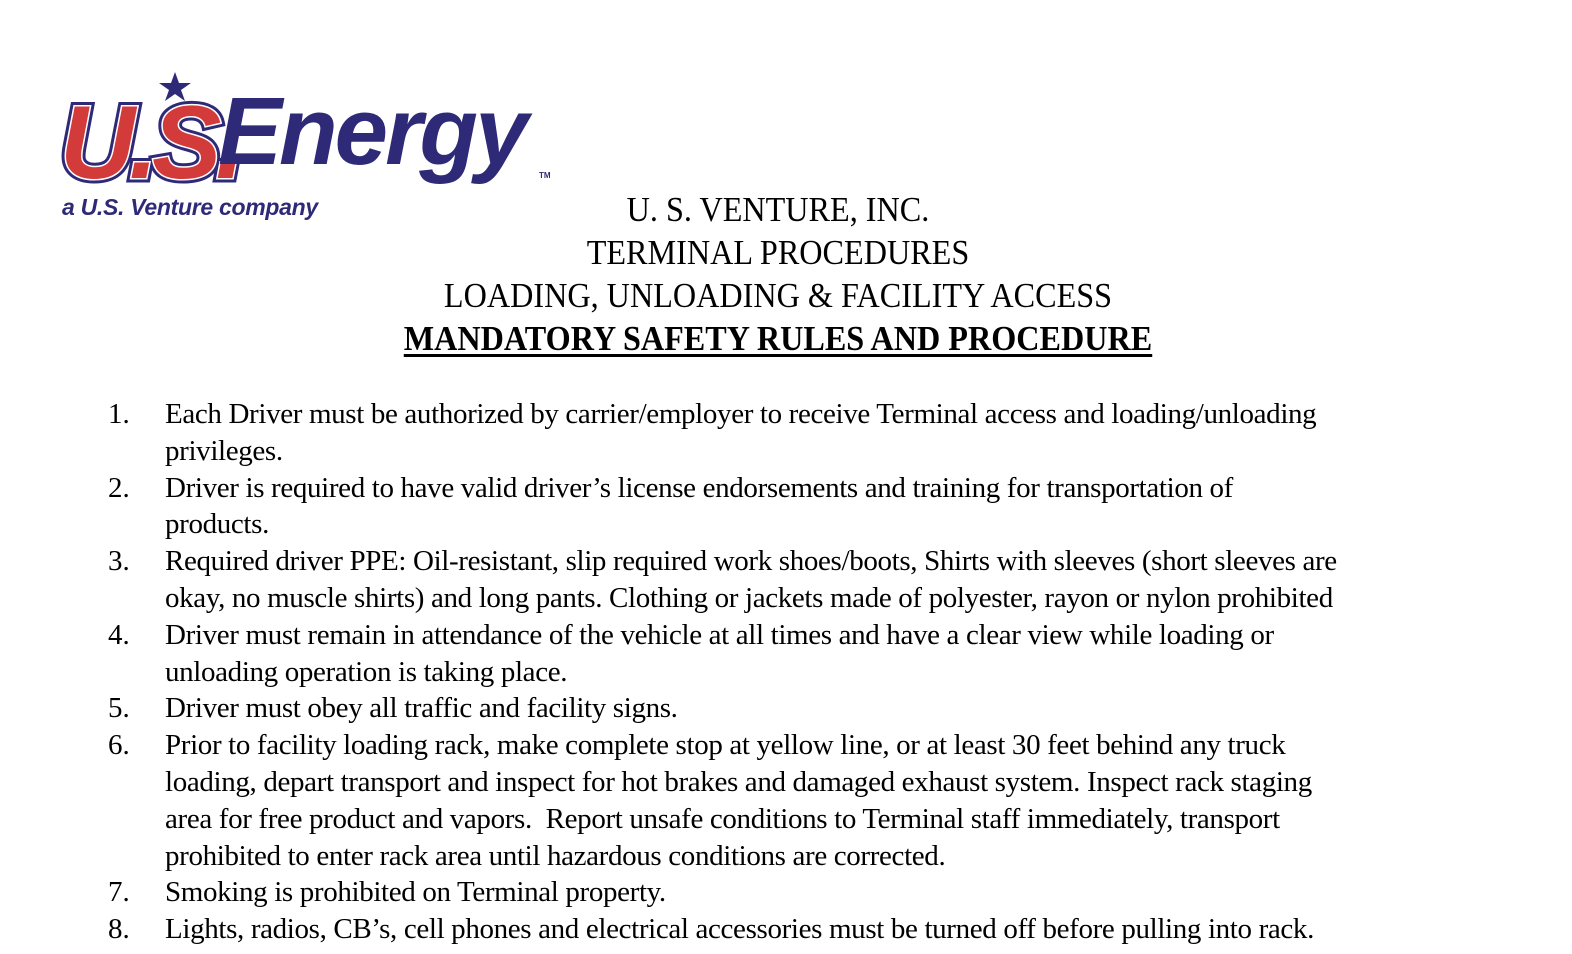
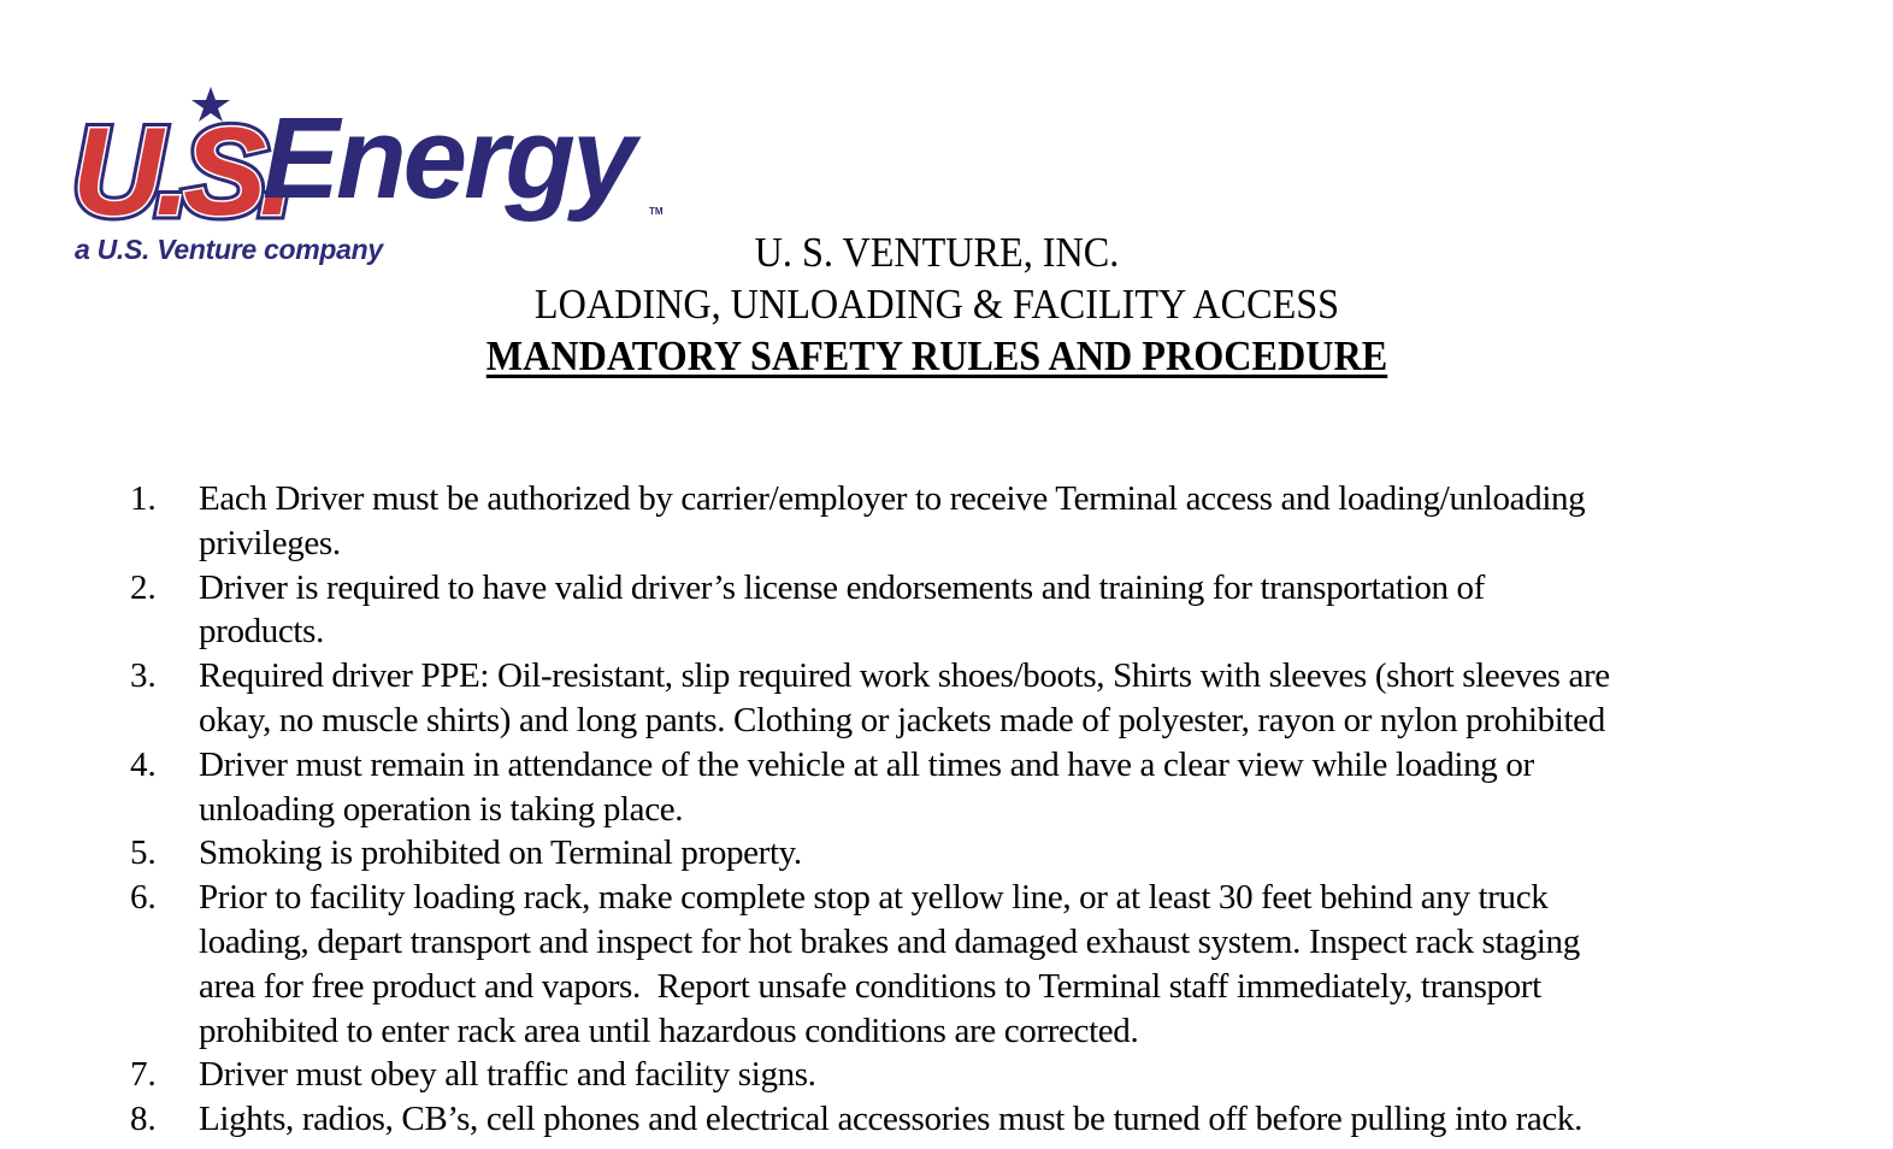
  U.S.
  Energy
  TM
  a U.S. Venture company
  U. S. VENTURE, INC.
- TERMINAL PROCEDURES
  LOADING, UNLOADING & FACILITY ACCESS
  MANDATORY SAFETY RULES AND PROCEDURE
  1.
  Each Driver must be authorized by carrier/employer to receive Terminal access and loading/unloading
  privileges.
  2.
  Driver is required to have valid driver’s license endorsements and training for transportation of
  products.
  3.
  Required driver PPE: Oil-resistant, slip required work shoes/boots, Shirts with sleeves (short sleeves are
  okay, no muscle shirts) and long pants. Clothing or jackets made of polyester, rayon or nylon prohibited
  4.
  Driver must remain in attendance of the vehicle at all times and have a clear view while loading or
  unloading operation is taking place.
  5.
- Driver must obey all traffic and facility signs.
+ Smoking is prohibited on Terminal property.
  6.
  Prior to facility loading rack, make complete stop at yellow line, or at least 30 feet behind any truck
  loading, depart transport and inspect for hot brakes and damaged exhaust system. Inspect rack staging
  area for free product and vapors. Report unsafe conditions to Terminal staff immediately, transport
  prohibited to enter rack area until hazardous conditions are corrected.
  7.
- Smoking is prohibited on Terminal property.
+ Driver must obey all traffic and facility signs.
  8.
  Lights, radios, CB’s, cell phones and electrical accessories must be turned off before pulling into rack.
